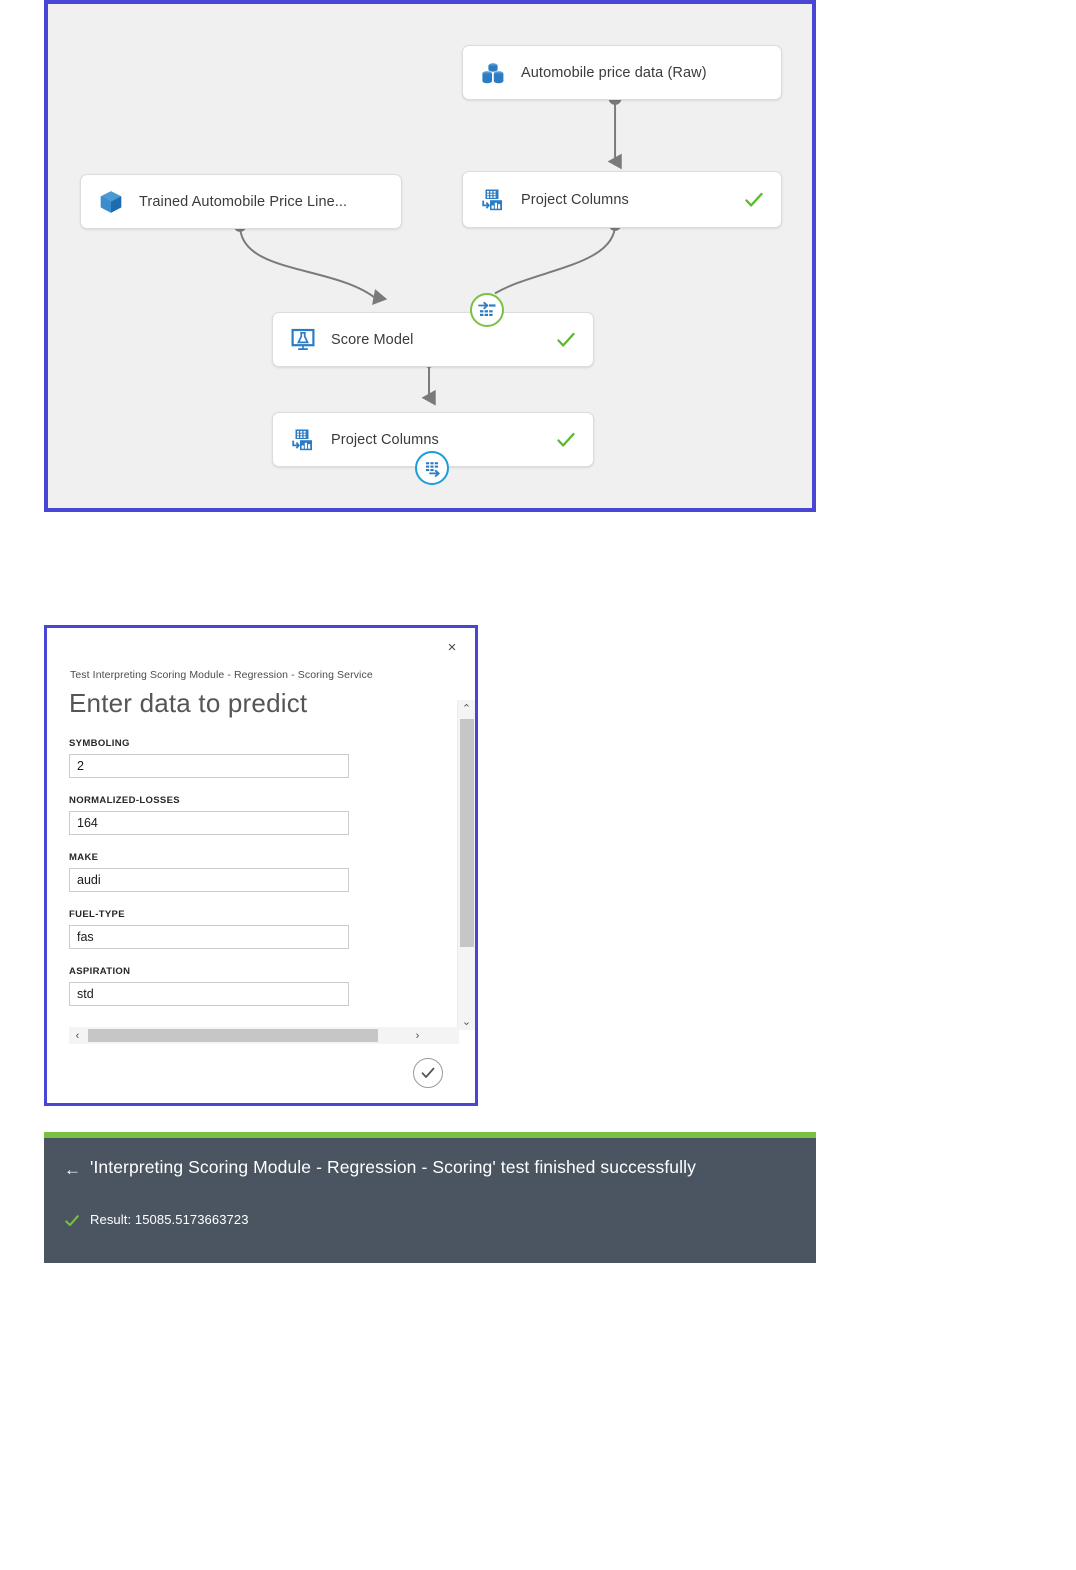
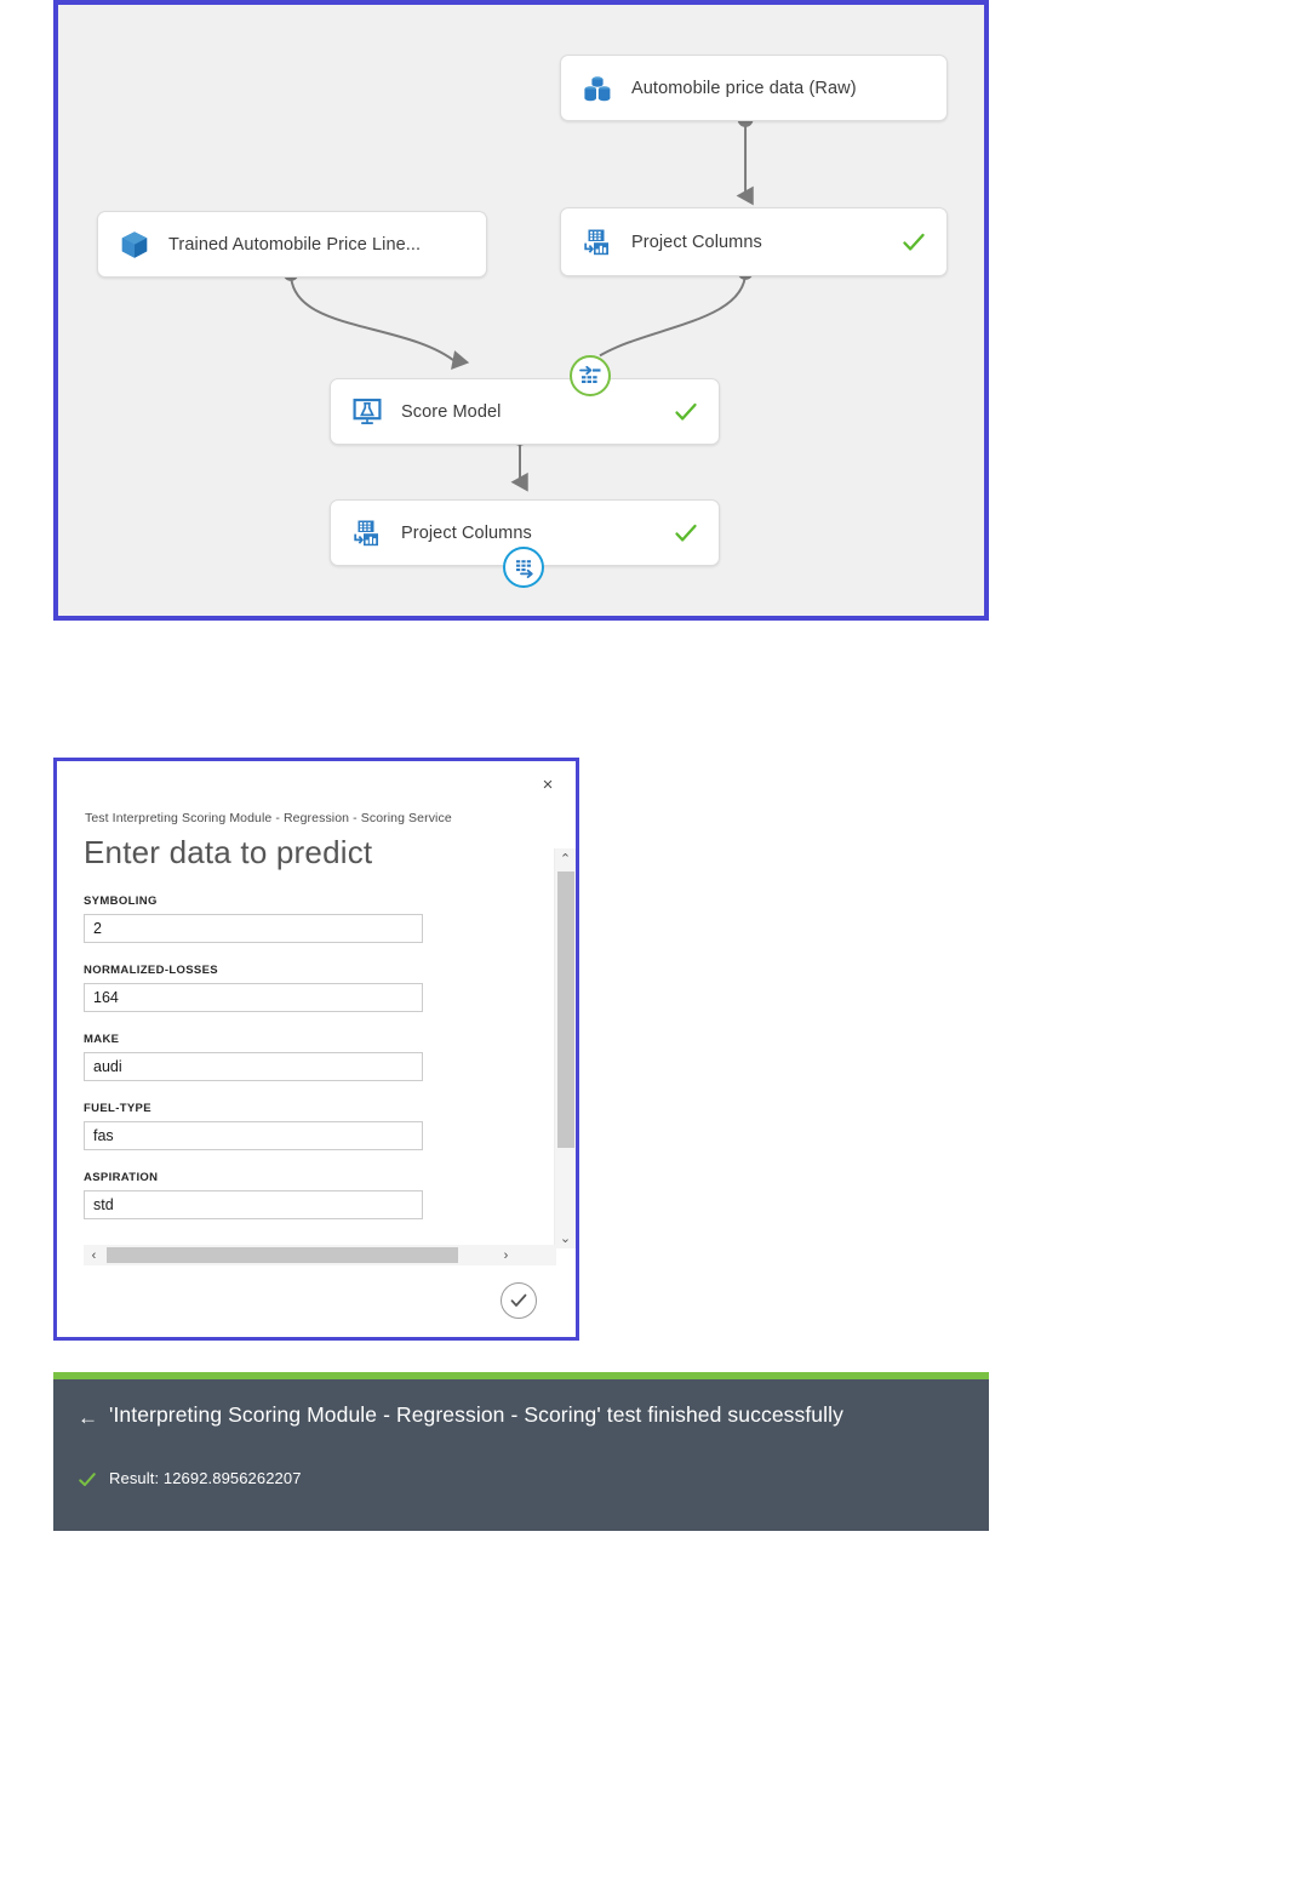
  Automobile price data (Raw)
  Trained Automobile Price Line...
  Project Columns
  Score Model
  Project Columns
  ×
  Test Interpreting Scoring Module - Regression - Scoring Service
  Enter data to predict
  SYMBOLING
  2
  NORMALIZED-LOSSES
  164
  MAKE
  audi
  FUEL-TYPE
  fas
  ASPIRATION
  std
  ⌃
  ⌄
  ‹
  ›
  ←
  'Interpreting Scoring Module - Regression - Scoring' test finished successfully
- Result: 15085.5173663723
+ Result: 12692.8956262207
